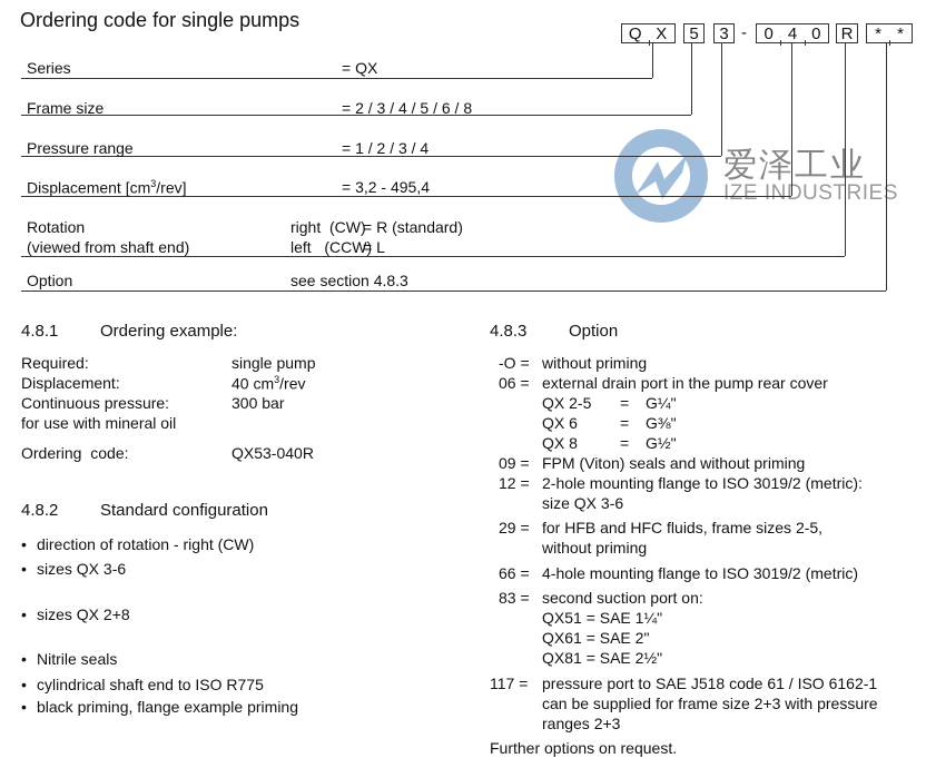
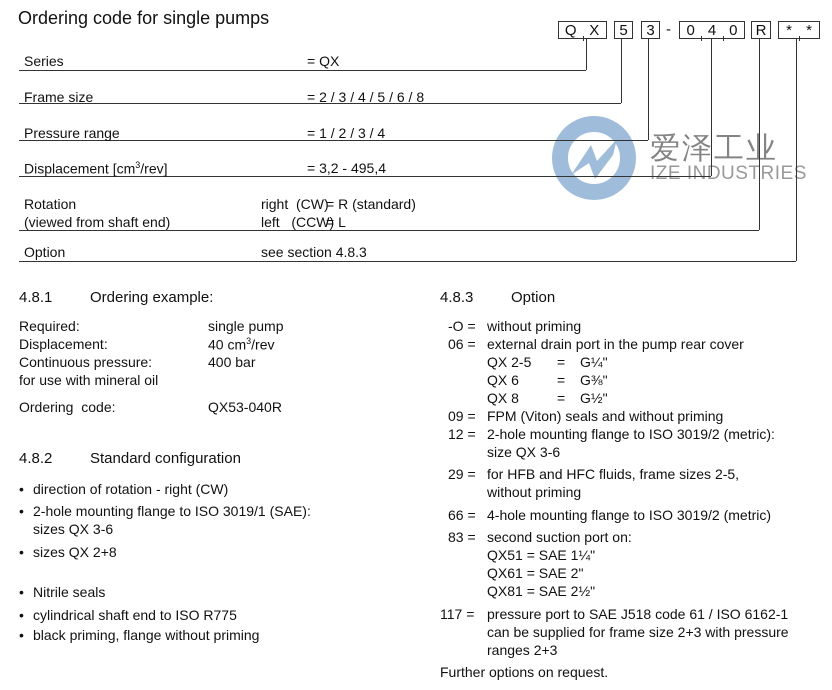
  Ordering code for single pumps
  Q
  X
  5
  3
  -
  0
  4
  0
  R
  *
  *
  爱泽工业
  IZE INDUSTRIES
  Series
  = QX
  Frame size
  = 2 / 3 / 4 / 5 / 6 / 8
  Pressure range
  = 1 / 2 / 3 / 4
  Displacement [cm3/rev]
  = 3,2 - 495,4
  Rotation
  (viewed from shaft end)
  right (CW)
  = R (standard)
  left (CCW)
  = L
  Option
  see section 4.8.3
  4.8.1 Ordering example:
  Required:
  single pump
  Displacement:
  40 cm3/rev
  Continuous pressure:
- 300 bar
+ 400 bar
  for use with mineral oil
  Ordering code:
  QX53-040R
  4.8.2 Standard configuration
  direction of rotation - right (CW)
+ 2-hole mounting flange to ISO 3019/1 (SAE):
  sizes QX 3-6
  sizes QX 2+8
  Nitrile seals
  cylindrical shaft end to ISO R775
- black priming, flange example priming
+ black priming, flange without priming
  4.8.3 Option
  -O =
  without priming
  06 =
  external drain port in the pump rear cover
  QX 2-5
  =
  G¼"
  QX 6
  =
  G⅜"
  QX 8
  =
  G½"
  09 =
  FPM (Viton) seals and without priming
  12 =
  2-hole mounting flange to ISO 3019/2 (metric):
  size QX 3-6
  29 =
  for HFB and HFC fluids, frame sizes 2-5,
  without priming
  66 =
  4-hole mounting flange to ISO 3019/2 (metric)
  83 =
  second suction port on:
  QX51 = SAE 1¼"
  QX61 = SAE 2"
  QX81 = SAE 2½"
  117 =
  pressure port to SAE J518 code 61 / ISO 6162-1
  can be supplied for frame size 2+3 with pressure
  ranges 2+3
  Further options on request.
